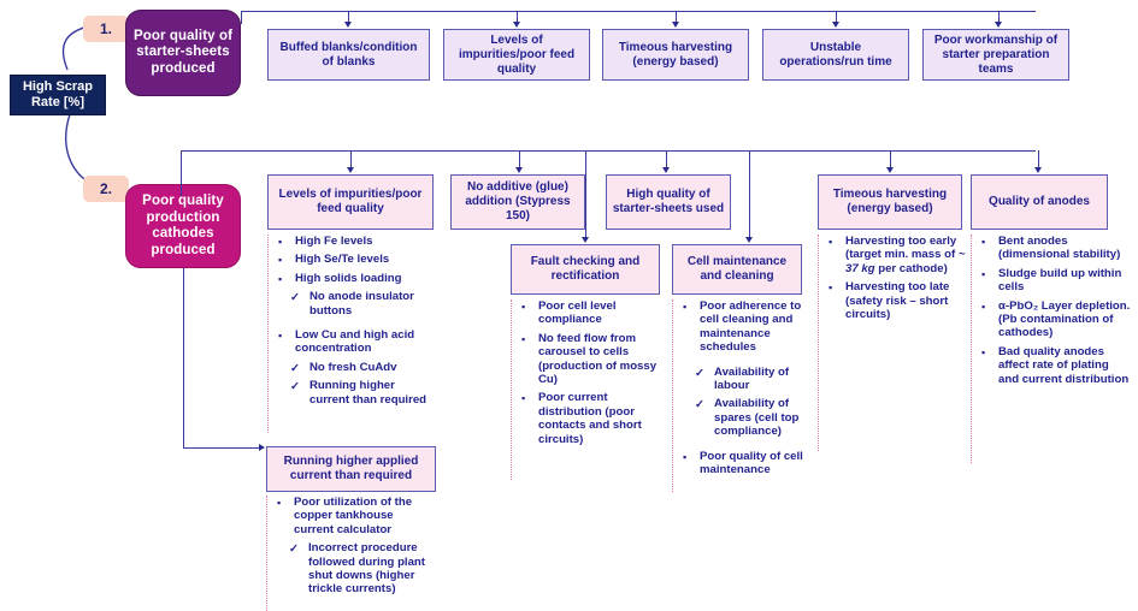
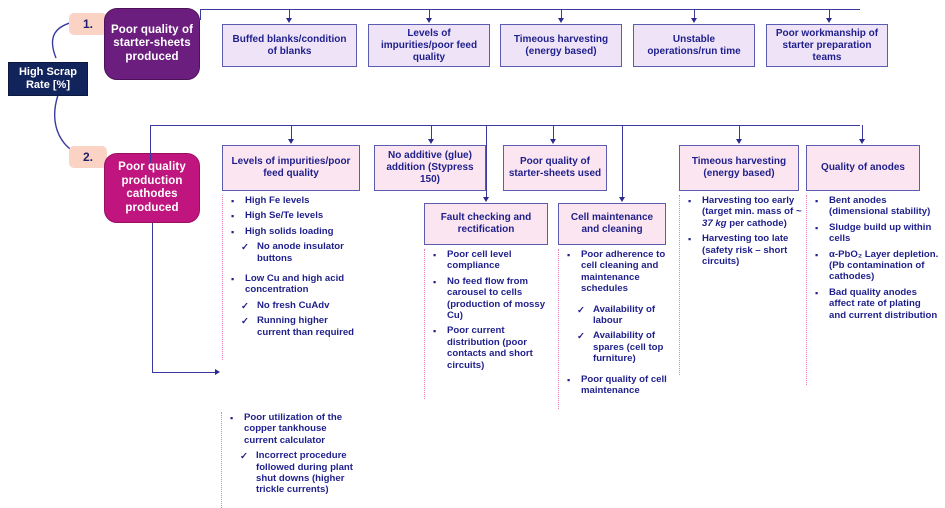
  High Scrap Rate [%]
  1.
  Poor quality of starter-sheets produced
  Buffed blanks/condition of blanks
  Levels of impurities/poor feed quality
  Timeous harvesting (energy based)
  Unstable operations/run time
  Poor workmanship of starter preparation teams
  2.
  Poor quality production cathodes produced
  Levels of impurities/poor feed quality
  ▪
  High Fe levels
  ▪
  High Se/Te levels
  ▪
  High solids loading
  ✓
  No anode insulator buttons
  ▪
  Low Cu and high acid concentration
  ✓
  No fresh CuAdv
  ✓
  Running higher current than required
- Running higher applied current than required
  ▪
  Poor utilization of the copper tankhouse current calculator
  ✓
  Incorrect procedure followed during plant shut downs (higher trickle currents)
  No additive (glue) addition (Stypress 150)
  Fault checking and rectification
  ▪
  Poor cell level compliance
  ▪
  No feed flow from carousel to cells (production of mossy Cu)
  ▪
  Poor current distribution (poor contacts and short circuits)
- High quality of starter-sheets used
+ Poor quality of starter-sheets used
  Cell maintenance and cleaning
  ▪
  Poor adherence to cell cleaning and maintenance schedules
  ✓
  Availability of labour
  ✓
- Availability of spares (cell top compliance)
+ Availability of spares (cell top furniture)
  ▪
  Poor quality of cell maintenance
  Timeous harvesting (energy based)
  ▪
  Harvesting too early (target min. mass of ~ 37 kg per cathode)
  ▪
  Harvesting too late (safety risk – short circuits)
  Quality of anodes
  ▪
  Bent anodes (dimensional stability)
  ▪
  Sludge build up within cells
  ▪
  α-PbO₂ Layer depletion. (Pb contamination of cathodes)
  ▪
  Bad quality anodes affect rate of plating and current distribution
